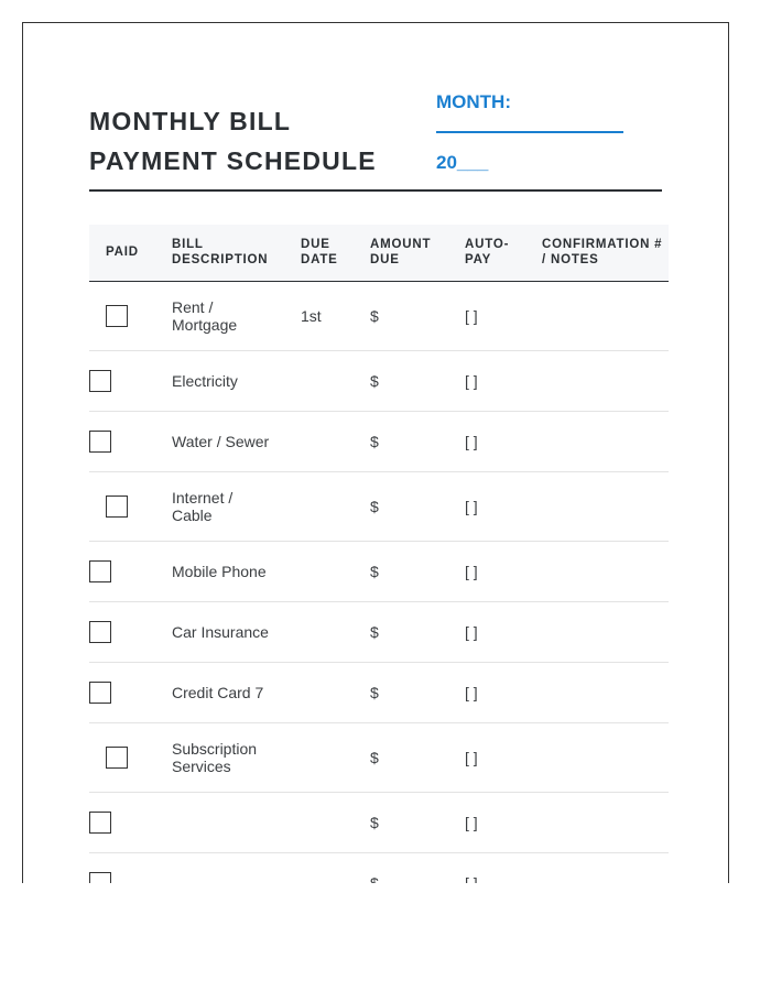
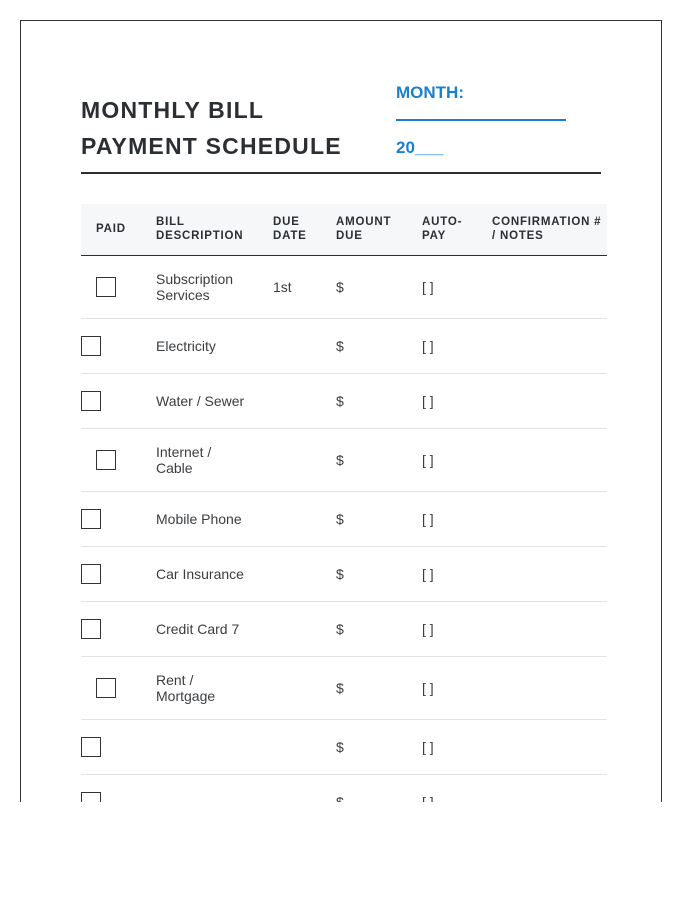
  MONTHLY BILL
  PAYMENT SCHEDULE
  MONTH:
  20___
  PAID	BILL DESCRIPTION	DUE DATE	AMOUNT DUE	AUTO-PAY	CONFIRMATION # / NOTES
- 	Rent / Mortgage	1st	$	[ ]
+ 	Subscription Services	1st	$	[ ]
  	Electricity		$	[ ]
  	Water / Sewer		$	[ ]
  	Internet / Cable		$	[ ]
  	Mobile Phone		$	[ ]
  	Car Insurance		$	[ ]
  	Credit Card 7		$	[ ]
- 	Subscription Services		$	[ ]
+ 	Rent / Mortgage		$	[ ]
  			$	[ ]
